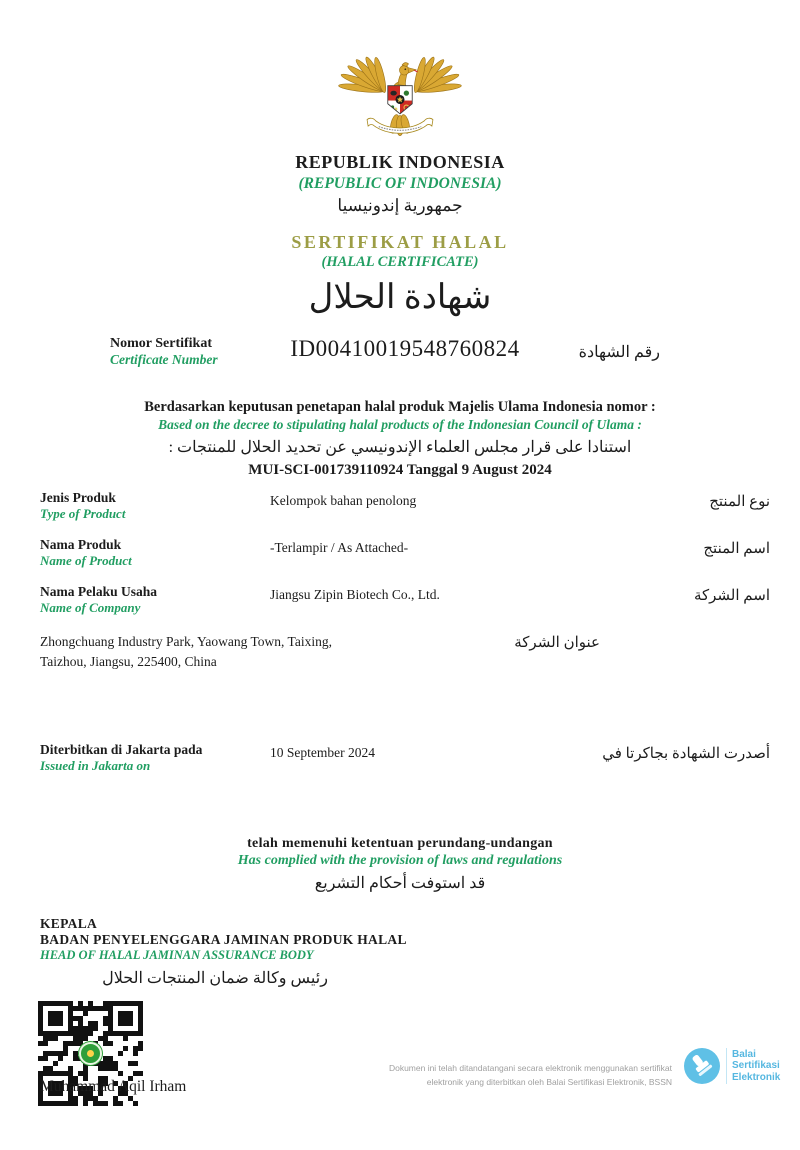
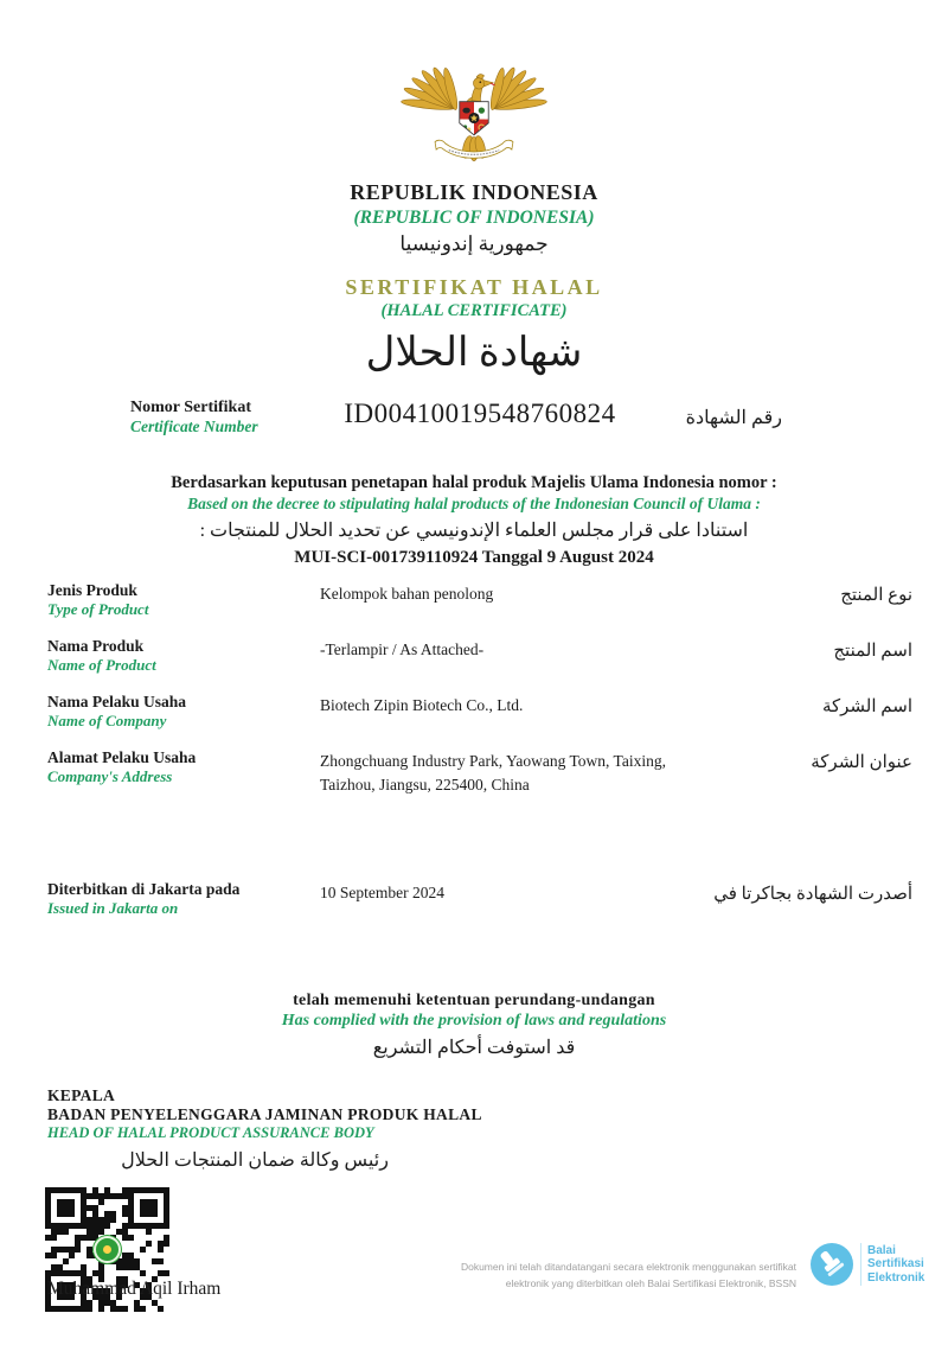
  REPUBLIK INDONESIA
  (REPUBLIC OF INDONESIA)
  جمهورية إندونيسيا
  SERTIFIKAT HALAL
  (HALAL CERTIFICATE)
  شهادة الحلال
  Nomor Sertifikat
  Certificate Number
  ID00410019548760824
  رقم الشهادة
  Berdasarkan keputusan penetapan halal produk Majelis Ulama Indonesia nomor :
  Based on the decree to stipulating halal products of the Indonesian Council of Ulama :
  استنادا على قرار مجلس العلماء الإندونيسي عن تحديد الحلال للمنتجات :
  MUI-SCI-001739110924 Tanggal 9 August 2024
  Jenis Produk
  Type of Product
  Kelompok bahan penolong
  نوع المنتج
  Nama Produk
  Name of Product
  -Terlampir / As Attached-
  اسم المنتج
  Nama Pelaku Usaha
  Name of Company
- Jiangsu Zipin Biotech Co., Ltd.
+ Biotech Zipin Biotech Co., Ltd.
  اسم الشركة
+ Alamat Pelaku Usaha
+ Company's Address
  Zhongchuang Industry Park, Yaowang Town, Taixing, Taizhou, Jiangsu, 225400, China
  عنوان الشركة
  Diterbitkan di Jakarta pada
  Issued in Jakarta on
  10 September 2024
  أصدرت الشهادة بجاكرتا في
  telah memenuhi ketentuan perundang-undangan
  Has complied with the provision of laws and regulations
  قد استوفت أحكام التشريع
  KEPALA
  BADAN PENYELENGGARA JAMINAN PRODUK HALAL
- HEAD OF HALAL JAMINAN ASSURANCE BODY
+ HEAD OF HALAL PRODUCT ASSURANCE BODY
  رئيس وكالة ضمان المنتجات الحلال
  Muhammad Aqil Irham
  Dokumen ini telah ditandatangani secara elektronik menggunakan sertifikat elektronik yang diterbitkan oleh Balai Sertifikasi Elektronik, BSSN
  Balai
  Sertifikasi
  Elektronik
